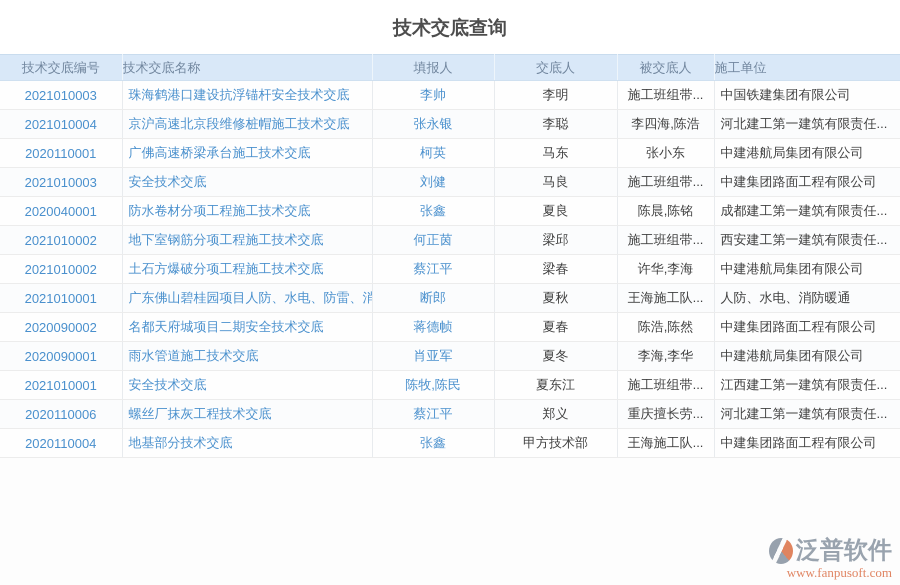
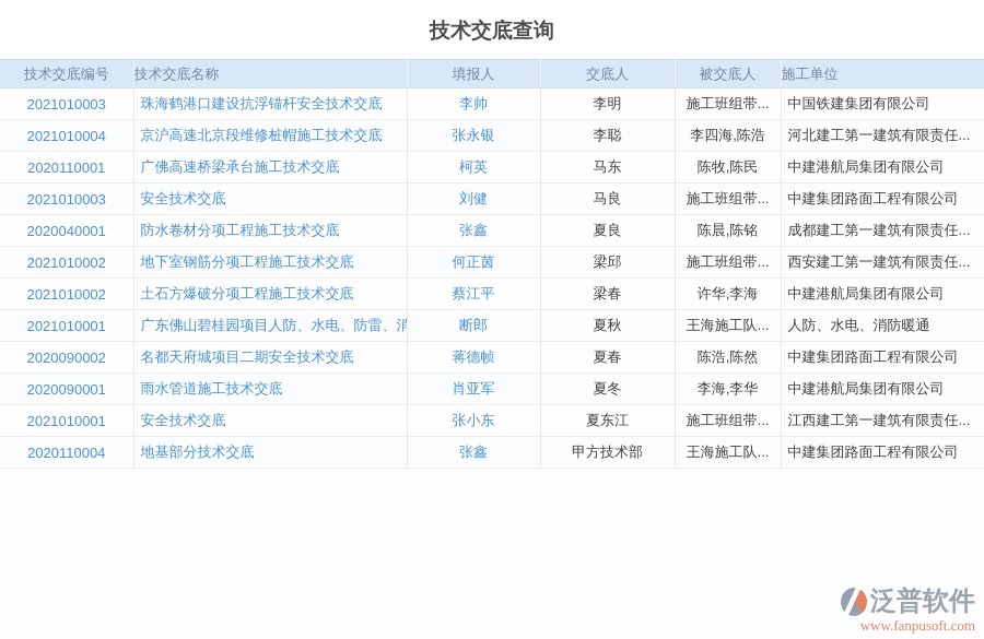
  技术交底查询
  技术交底编号	技术交底名称	填报人	交底人	被交底人	施工单位
  2021010003	珠海鹤港口建设抗浮锚杆安全技术交底	李帅	李明	施工班组带...	中国铁建集团有限公司
  2021010004	京沪高速北京段维修桩帽施工技术交底	张永银	李聪	李四海,陈浩	河北建工第一建筑有限责任...
- 2020110001	广佛高速桥梁承台施工技术交底	柯英	马东	张小东	中建港航局集团有限公司
+ 2020110001	广佛高速桥梁承台施工技术交底	柯英	马东	陈牧,陈民	中建港航局集团有限公司
  2021010003	安全技术交底	刘健	马良	施工班组带...	中建集团路面工程有限公司
  2020040001	防水卷材分项工程施工技术交底	张鑫	夏良	陈晨,陈铭	成都建工第一建筑有限责任...
  2021010002	地下室钢筋分项工程施工技术交底	何正茵	梁邱	施工班组带...	西安建工第一建筑有限责任...
  2021010002	土石方爆破分项工程施工技术交底	蔡江平	梁春	许华,李海	中建港航局集团有限公司
  2021010001	广东佛山碧桂园项目人防、水电、防雷、消	断郎	夏秋	王海施工队...	人防、水电、消防暖通
  2020090002	名都天府城项目二期安全技术交底	蒋德帧	夏春	陈浩,陈然	中建集团路面工程有限公司
  2020090001	雨水管道施工技术交底	肖亚军	夏冬	李海,李华	中建港航局集团有限公司
- 2021010001	安全技术交底	陈牧,陈民	夏东江	施工班组带...	江西建工第一建筑有限责任...
+ 2021010001	安全技术交底	张小东	夏东江	施工班组带...	江西建工第一建筑有限责任...
- 2020110006	螺丝厂抹灰工程技术交底	蔡江平	郑义	重庆擅长劳...	河北建工第一建筑有限责任...
  2020110004	地基部分技术交底	张鑫	甲方技术部	王海施工队...	中建集团路面工程有限公司
  泛普软件
  www.fanpusoft.com
